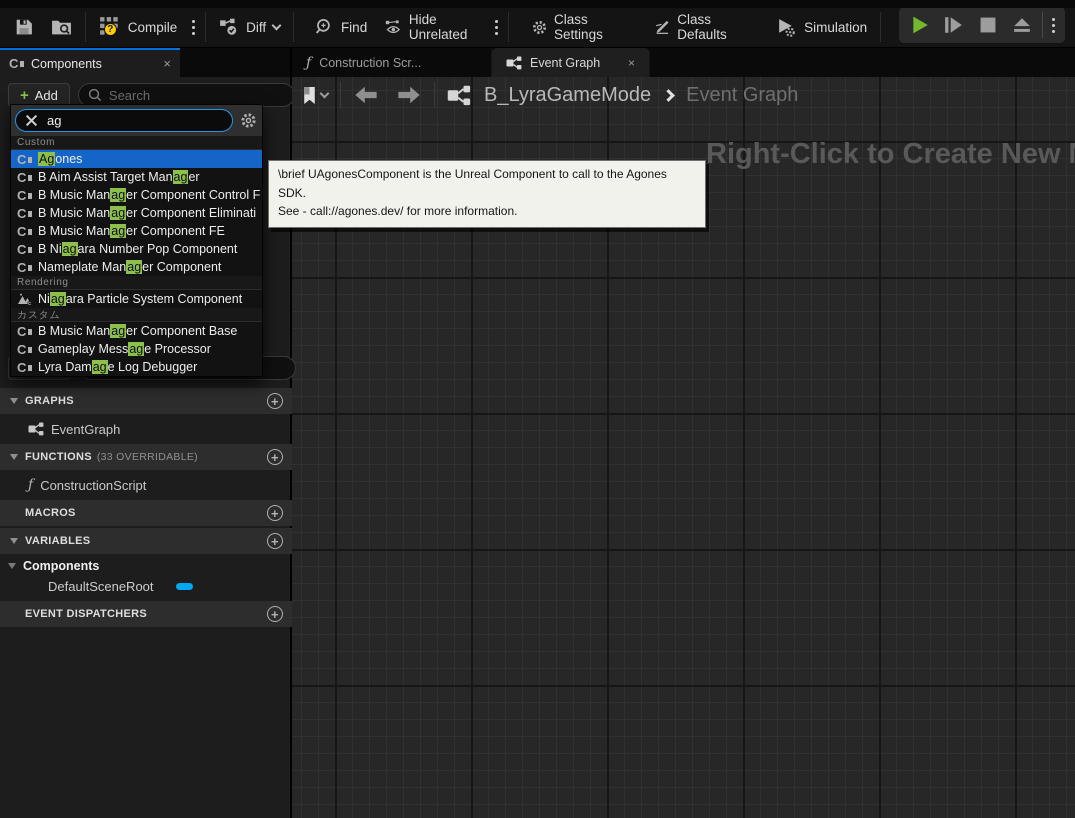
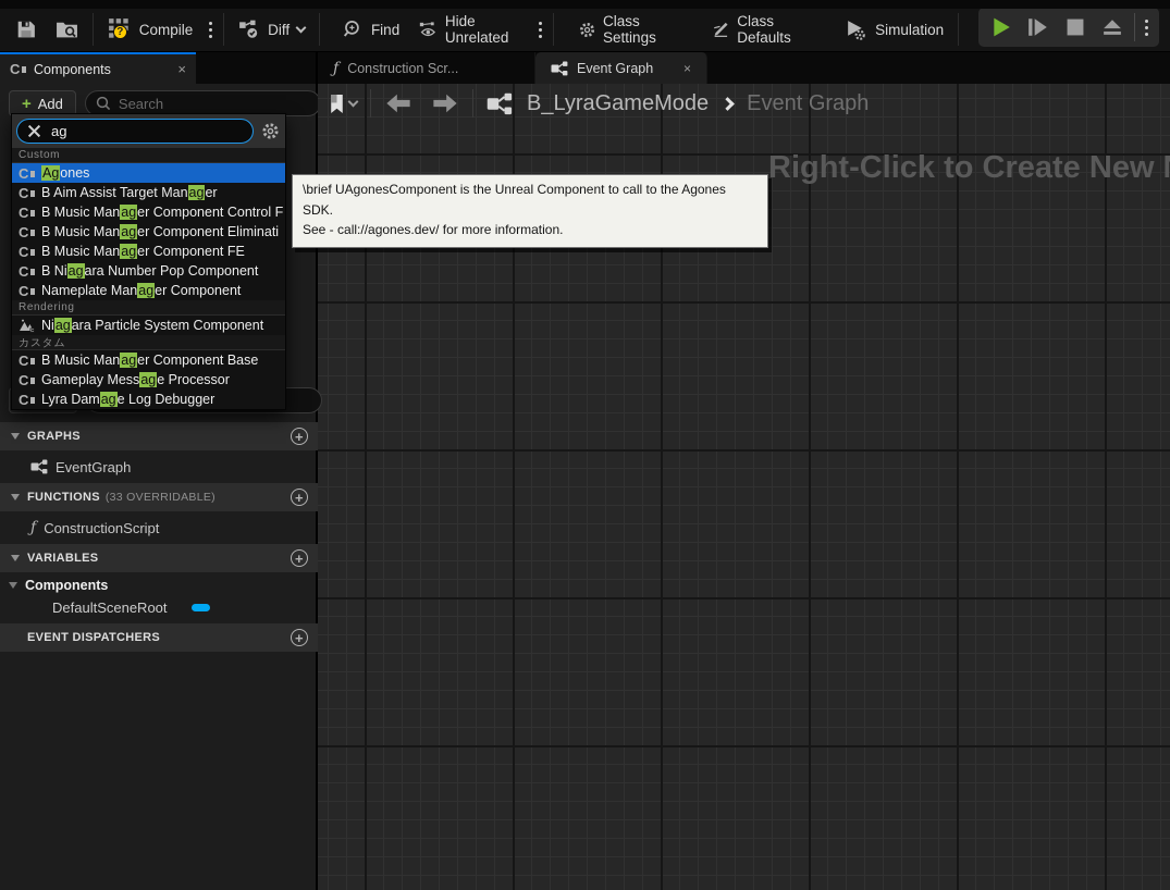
  ?
  Compile
  Diff
  Find
  Hide Unrelated
  Class Settings
  Class Defaults
  Simulation
  Components
  ×
  +
  Add
  Search
  GRAPHS
  EventGraph
  FUNCTIONS
  (33 OVERRIDABLE)
  ƒ
  ConstructionScript
- MACROS
  VARIABLES
  Components
  DefaultSceneRoot
  EVENT DISPATCHERS
  ag
  Custom
  Agones
  B Aim Assist Target Manager
  B Music Manager Component Control F
  B Music Manager Component Eliminati
  B Music Manager Component FE
  B Niagara Number Pop Component
  Nameplate Manager Component
  Rendering
  Niagara Particle System Component
  カスタム
  B Music Manager Component Base
  Gameplay Message Processor
  Lyra Damage Log Debugger
  ƒ
  Construction Scr...
  Event Graph
  ×
  B_LyraGameMode
  Event Graph
  Right-Click to Create New
  \brief UAgonesComponent is the Unreal Component to call to the Agones SDK.
  See - call://agones.dev/ for more information.
